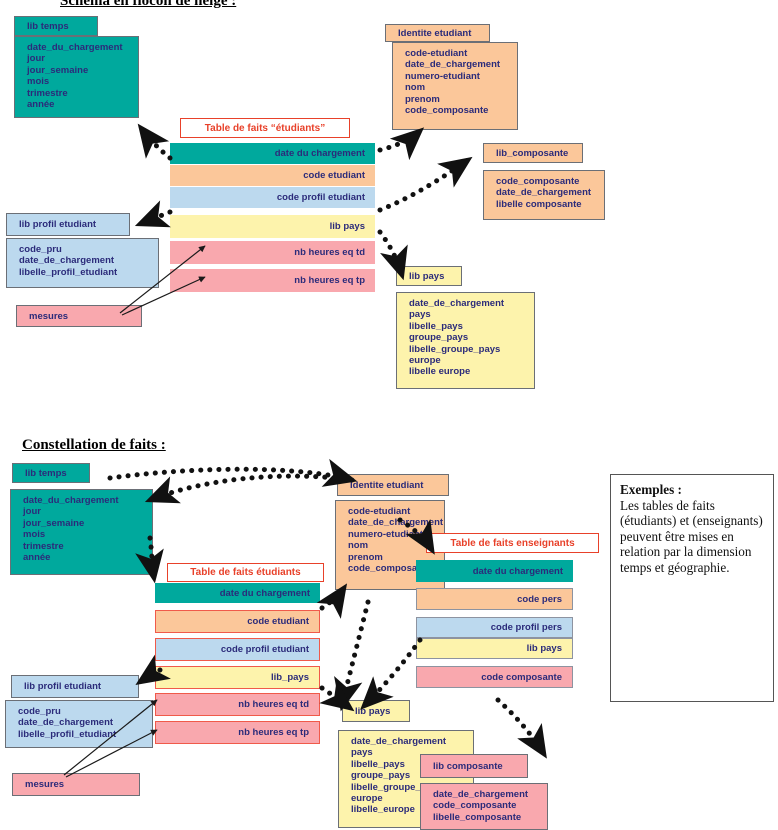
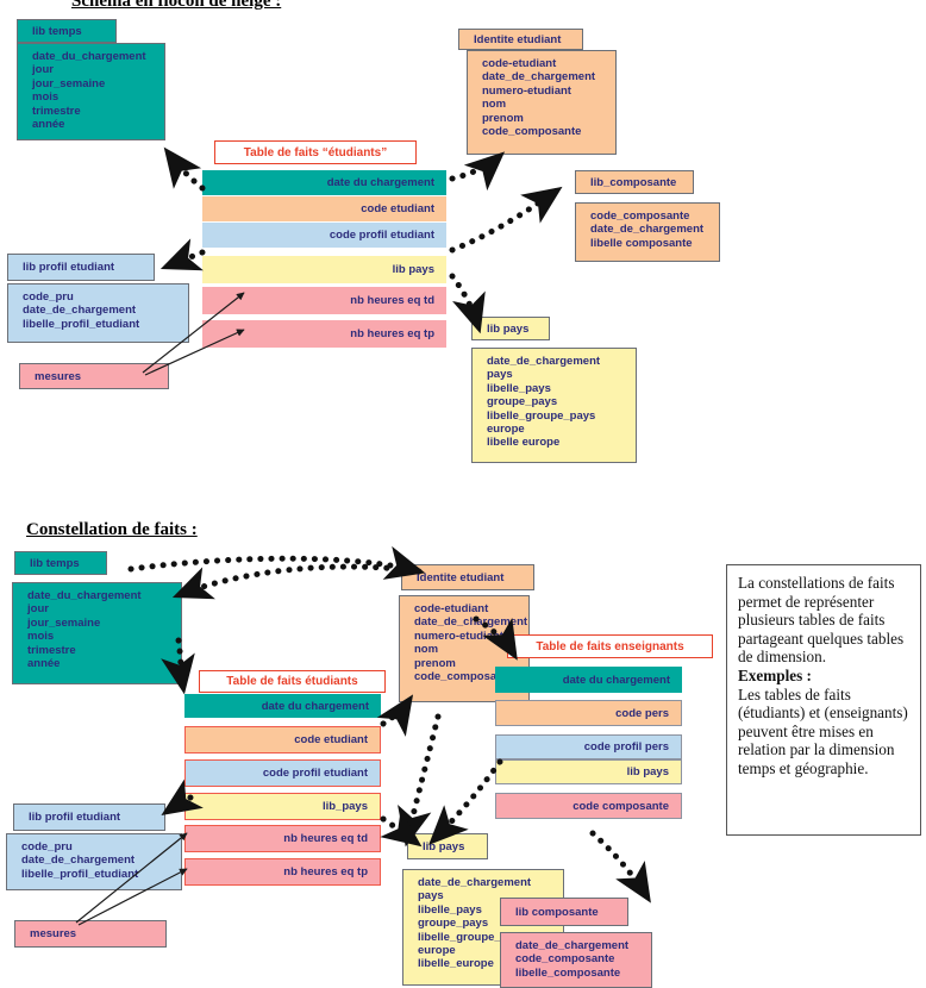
  Schéma en flocon de neige :
  lib temps
  date_du_chargement
  jour
  jour_semaine
  mois
  trimestre
  année
  Identite etudiant
  code-etudiant
  date_de_chargement
  numero-etudiant
  nom
  prenom
  code_composante
  lib_composante
  code_composante
  date_de_chargement
  libelle composante
  lib profil etudiant
  code_pru
  date_de_chargement
  libelle_profil_etudiant
  mesures
  lib pays
  date_de_chargement
  pays
  libelle_pays
  groupe_pays
  libelle_groupe_pays
  europe
  libelle europe
  Table de faits “étudiants”
  date du chargement
  code etudiant
  code profil etudiant
  lib pays
  nb heures eq td
  nb heures eq tp
  Constellation de faits :
  lib temps
  date_du_chargement
  jour
  jour_semaine
  mois
  trimestre
  année
  Identite etudiant
  code-etudiant
  date_de_chagemen
  numero-etudiant
  nom
  prenom
  code_composa
  Table de faits étudiants
  date du chargement
  code etudiant
  code profil etudiant
  lib_pays
  nb heures eq td
  nb heures eq tp
  Table de faits enseignants
  date du chargement
  code pers
  code profil pers
  lib pays
  code composante
  lib profil etudiant
  code_pru
  date_de_chargement
  libelle_profil_etudian
  mesures
  lib pays
  date_de_chargement
  pays
  libelle_pays
  groupe_pays
  libelle_groupe_
  europe
  libelle_europe
  lib composante
  date_de_chargement
  code_composante
  libelle_composante
+ La constellations de faits permet de représenter plusieurs tables de faits partageant quelques tables de dimension.
  Exemples :
  Les tables de faits (étudiants) et (enseignants) peuvent être mises en relation par la dimension temps et géographie.
